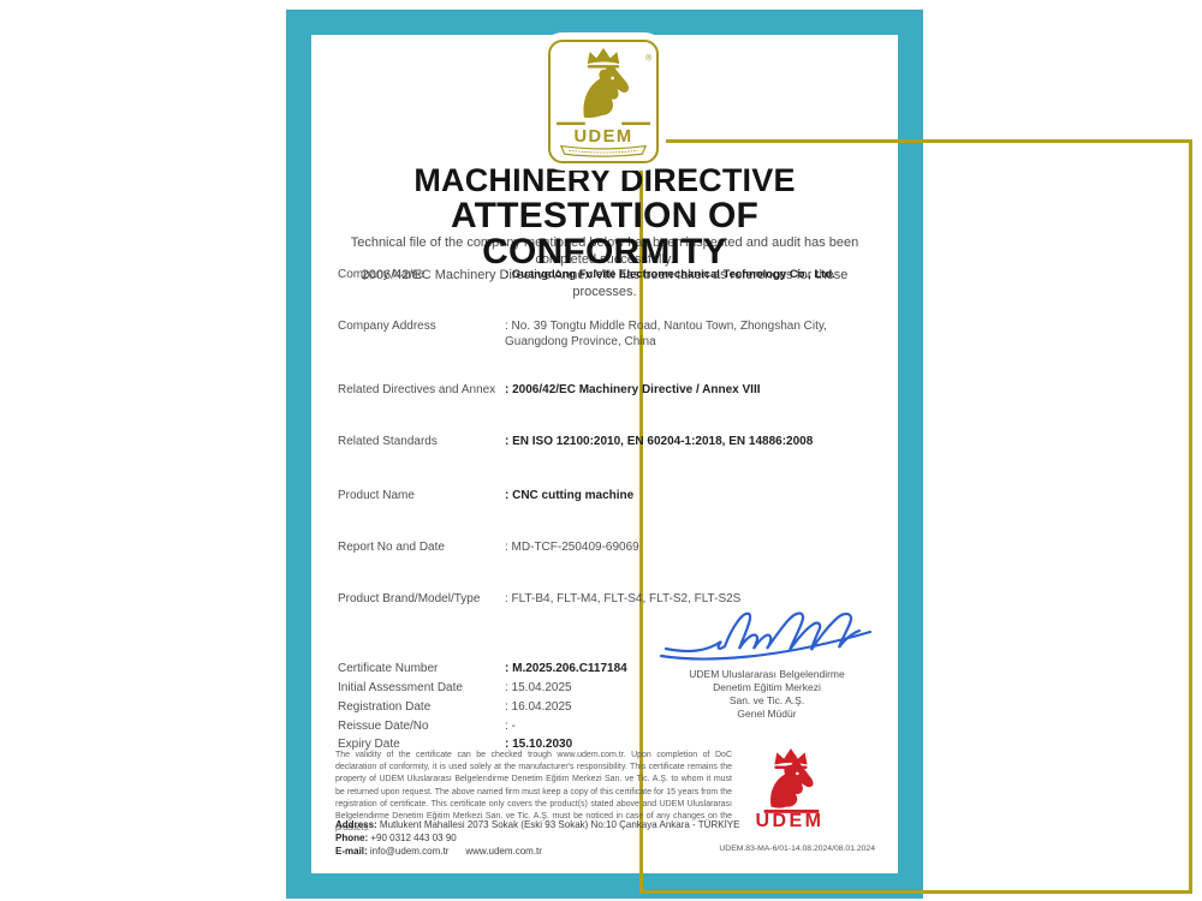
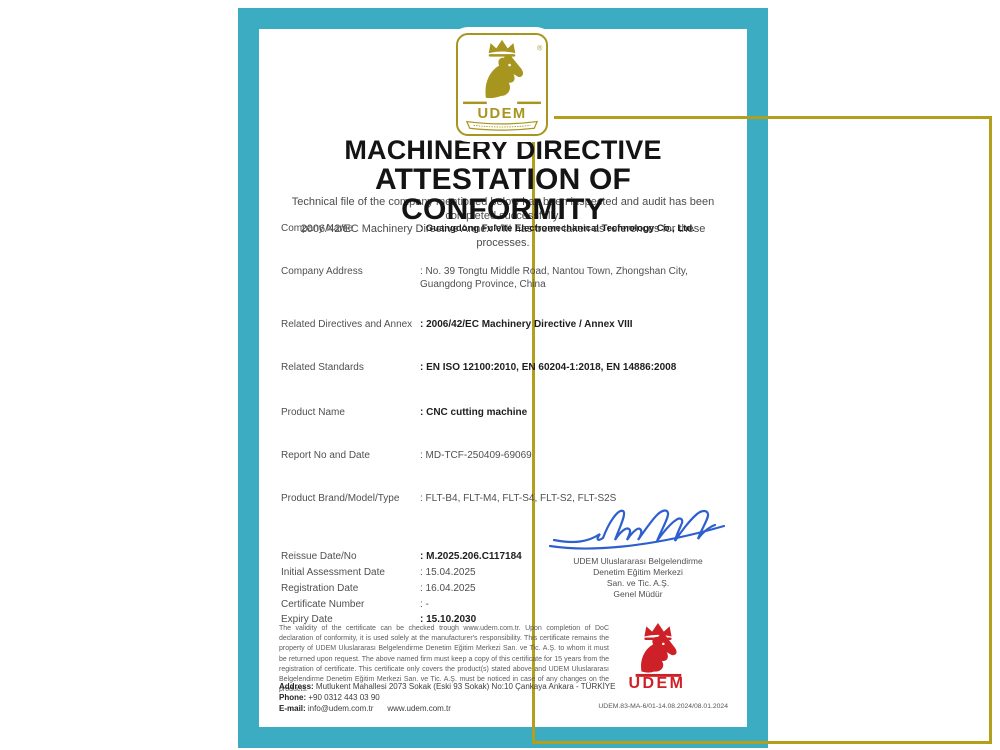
  UDEM
  ®
  MACHINERY DIRECTIVE
  ATTESTATION OF CONFORMITY
  Technical file of the company mentioned below has been inspected and audit has been
  completed successfully.
  2006/42/EC Machinery Directive Annex VIII has been taken as references for these processes.
  Company Name
  : Guangdong Fuleite Electromechanical Technology Co., Ltd.
  Company Address
  : No. 39 Tongtu Middle Road, Nantou Town, Zhongshan City, Guangdong Province, China
  Related Directives and Annex
  : 2006/42/EC Machinery Directive / Annex VIII
  Related Standards
  : EN ISO 12100:2010, EN 60204-1:2018, EN 14886:2008
  Product Name
  : CNC cutting machine
  Report No and Date
  : MD-TCF-250409-69069
  Product Brand/Model/Type
  : FLT-B4, FLT-M4, FLT-S4, FLT-S2, FLT-S2S
- Certificate Number
+ Reissue Date/No
  : M.2025.206.C117184
  Initial Assessment Date
  : 15.04.2025
  Registration Date
  : 16.04.2025
- Reissue Date/No
+ Certificate Number
  : -
  Expiry Date
  : 15.10.2030
  UDEM Uluslararası Belgelendirme
  Denetim Eğitim Merkezi
  San. ve Tic. A.Ş.
  Genel Müdür
  UDEM
  Address: Mutlukent Mahallesi 2073 Sokak (Eski 93 Sokak) No:10 Çankaya Ankara - TÜRKİYE
  Phone: +90 0312 443 03 90
  E-mail: info@udem.com.tr www.udem.com.tr
